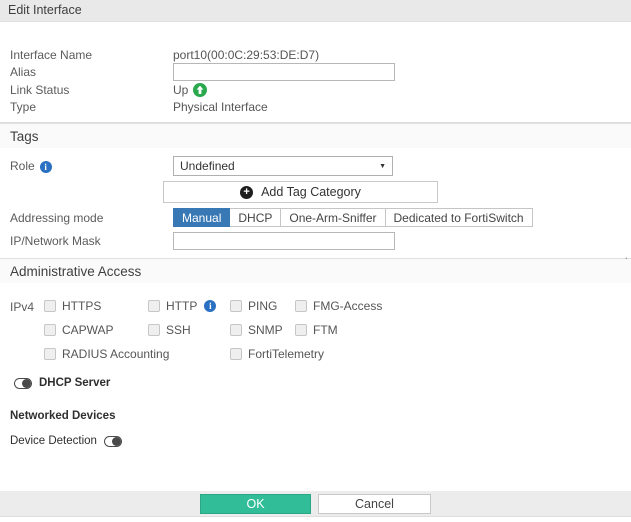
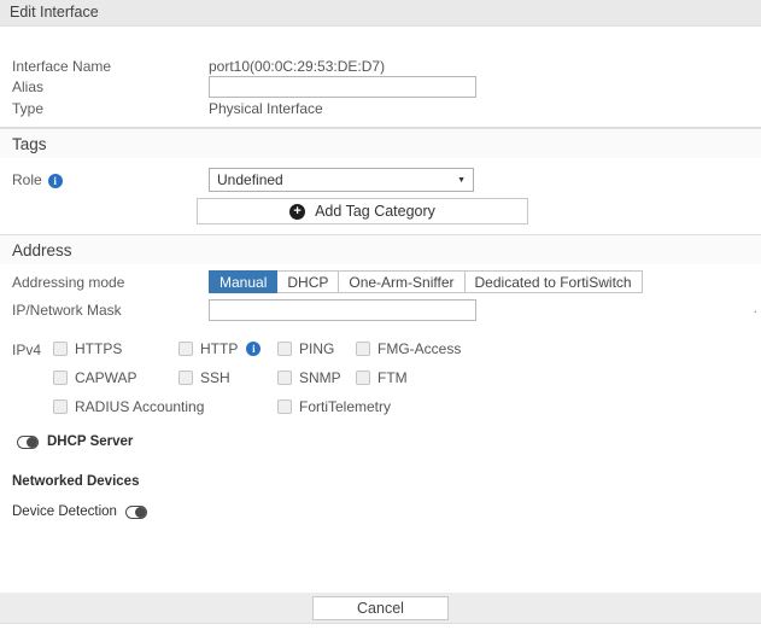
  Edit Interface
  Interface Name
  port10(00:0C:29:53:DE:D7)
  Alias
- Link Status
- Up
  Type
  Physical Interface
  Tags
  Role i
  Undefined
  +
  Add Tag Category
+ Address
  Addressing mode
  Manual
  DHCP
  One-Arm-Sniffer
  Dedicated to FortiSwitch
  IP/Network Mask
- Administrative Access
  IPv4
  HTTPS
  HTTP
  i
  PING
  FMG-Access
  CAPWAP
  SSH
  SNMP
  FTM
  RADIUS Accounting
  FortiTelemetry
  DHCP Server
  Networked Devices
  Device Detection
  .
- OK
  Cancel
